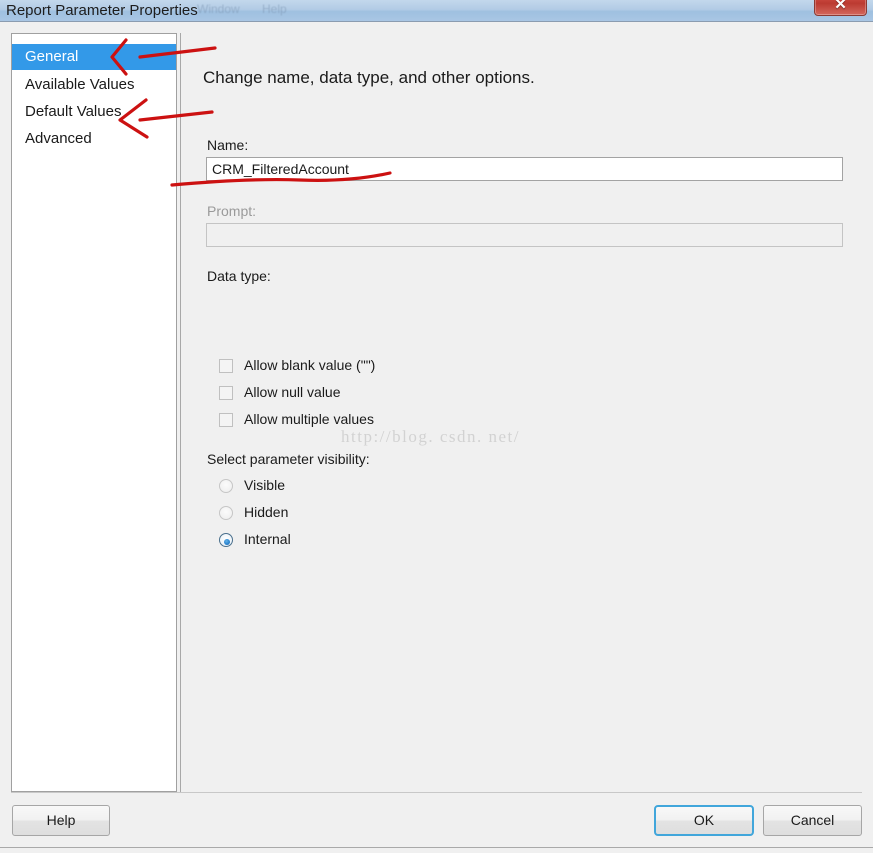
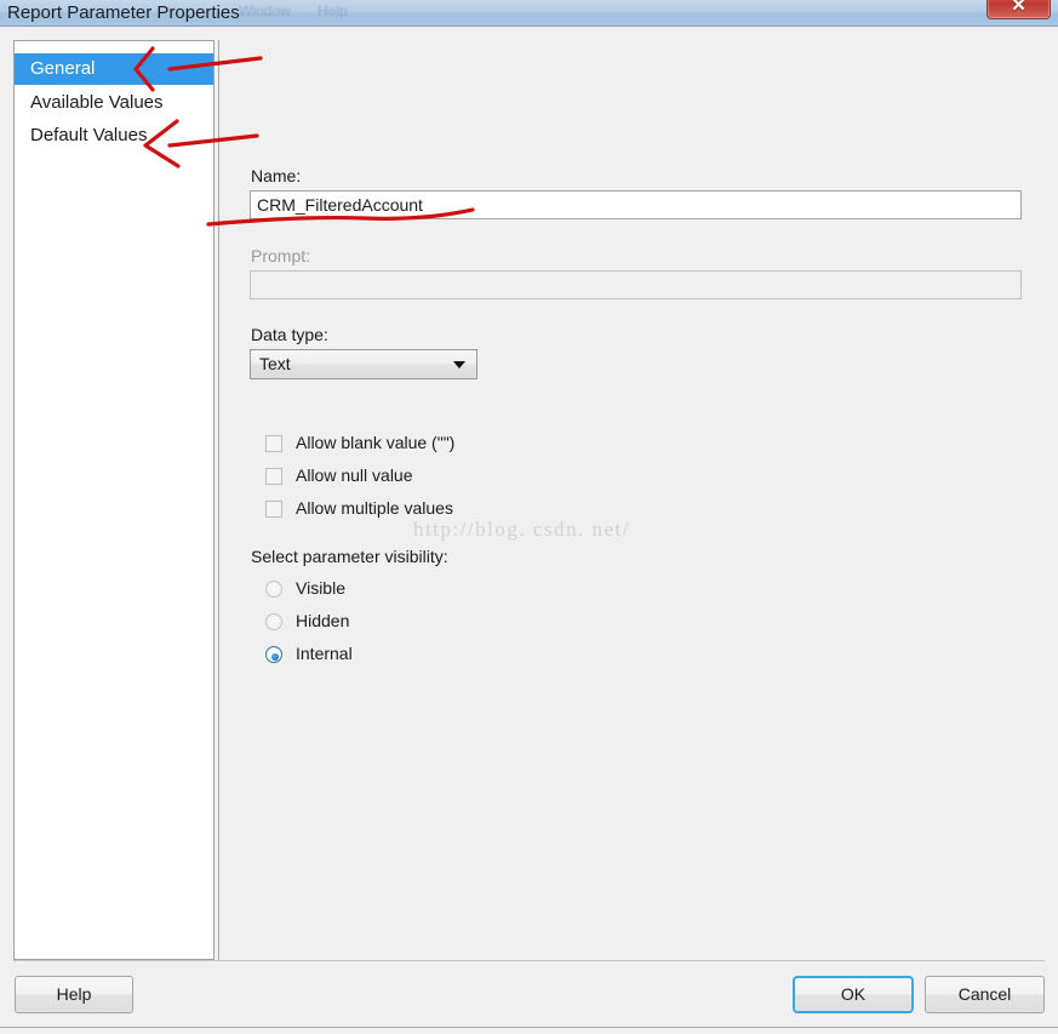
  Report Parameter Properties
  Window
  Help
  ✕
  General
  Available Values
  Default Values
- Advanced
- Change name, data type, and other options.
  Name:
  CRM_FilteredAccount
  Prompt:
  Data type:
+ Text
  Allow blank value ("")
  Allow null value
  Allow multiple values
  Select parameter visibility:
  Visible
  Hidden
  Internal
  http://blog. csdn. net/
  Help
  OK
  Cancel
